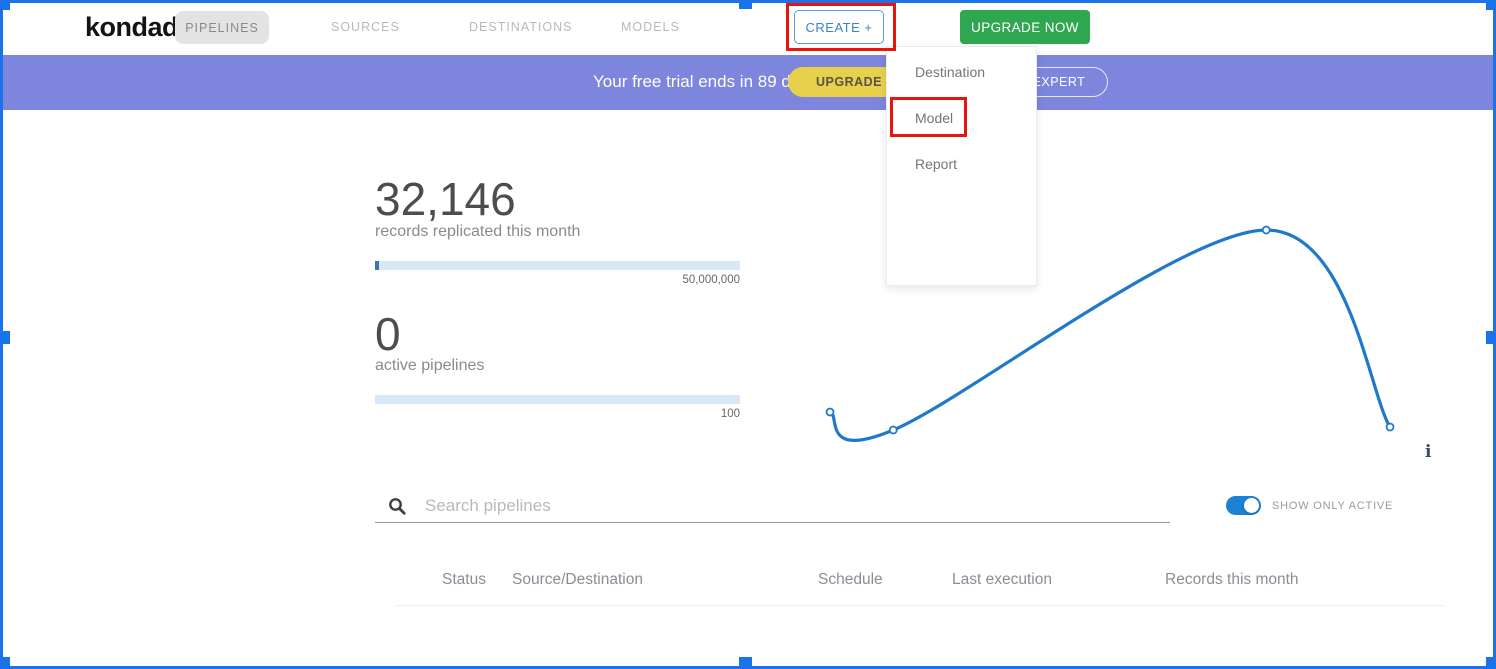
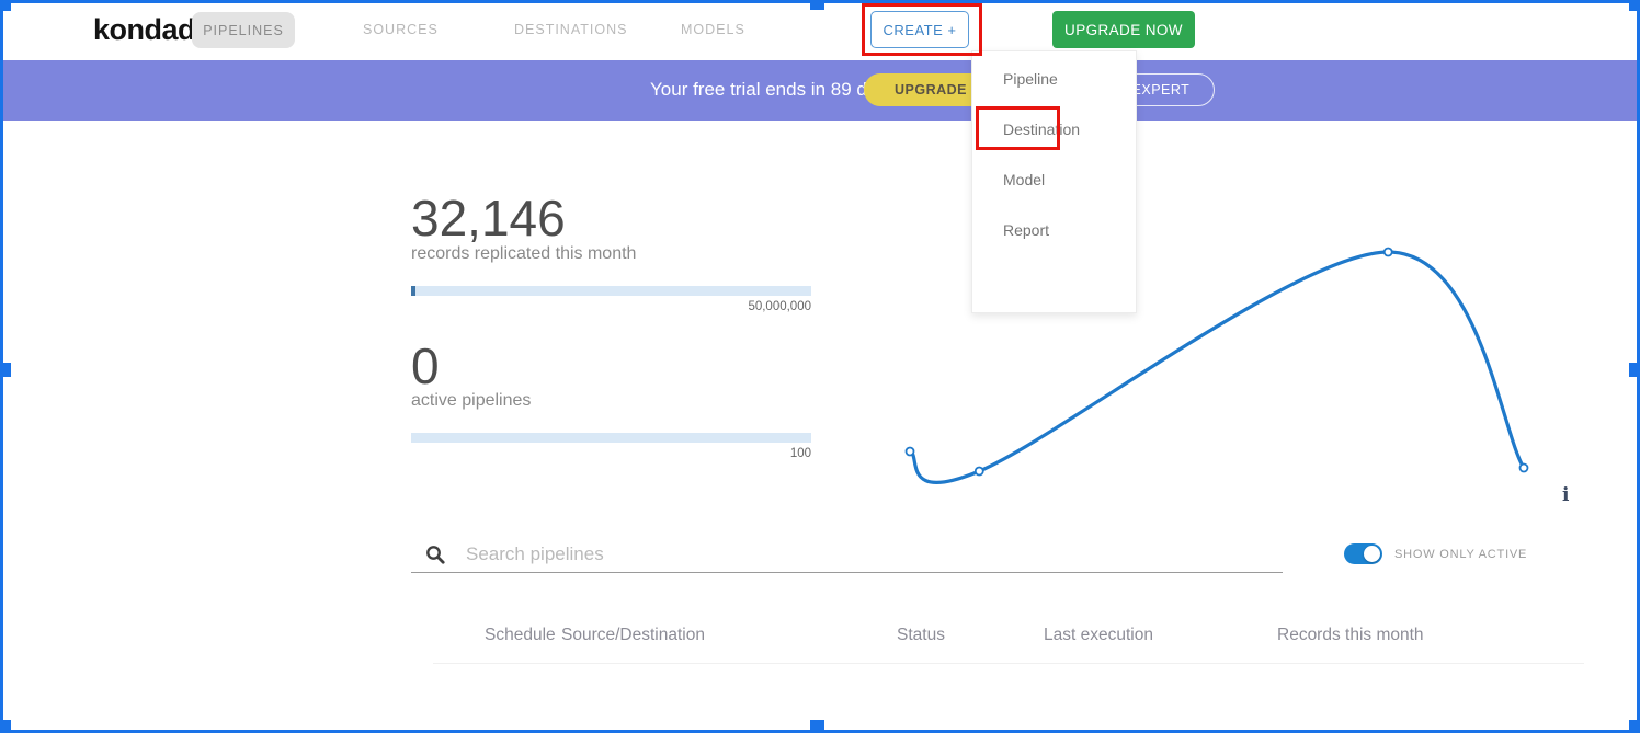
  kondad
  PIPELINES
  SOURCES
  DESTINATIONS
  MODELS
  CREATE +
  UPGRADE NOW
  Your free trial ends in 89 d
  UPGRADE
+ Pipeline
  Destination
  Model
  Report
  32,146
  records replicated this month
  50,000,000
  0
  active pipelines
  100
  i
  Search pipelines
  SHOW ONLY ACTIVE
- Status
+ Schedule
  Source/Destination
- Schedule
+ Status
  Last execution
  Records this month
